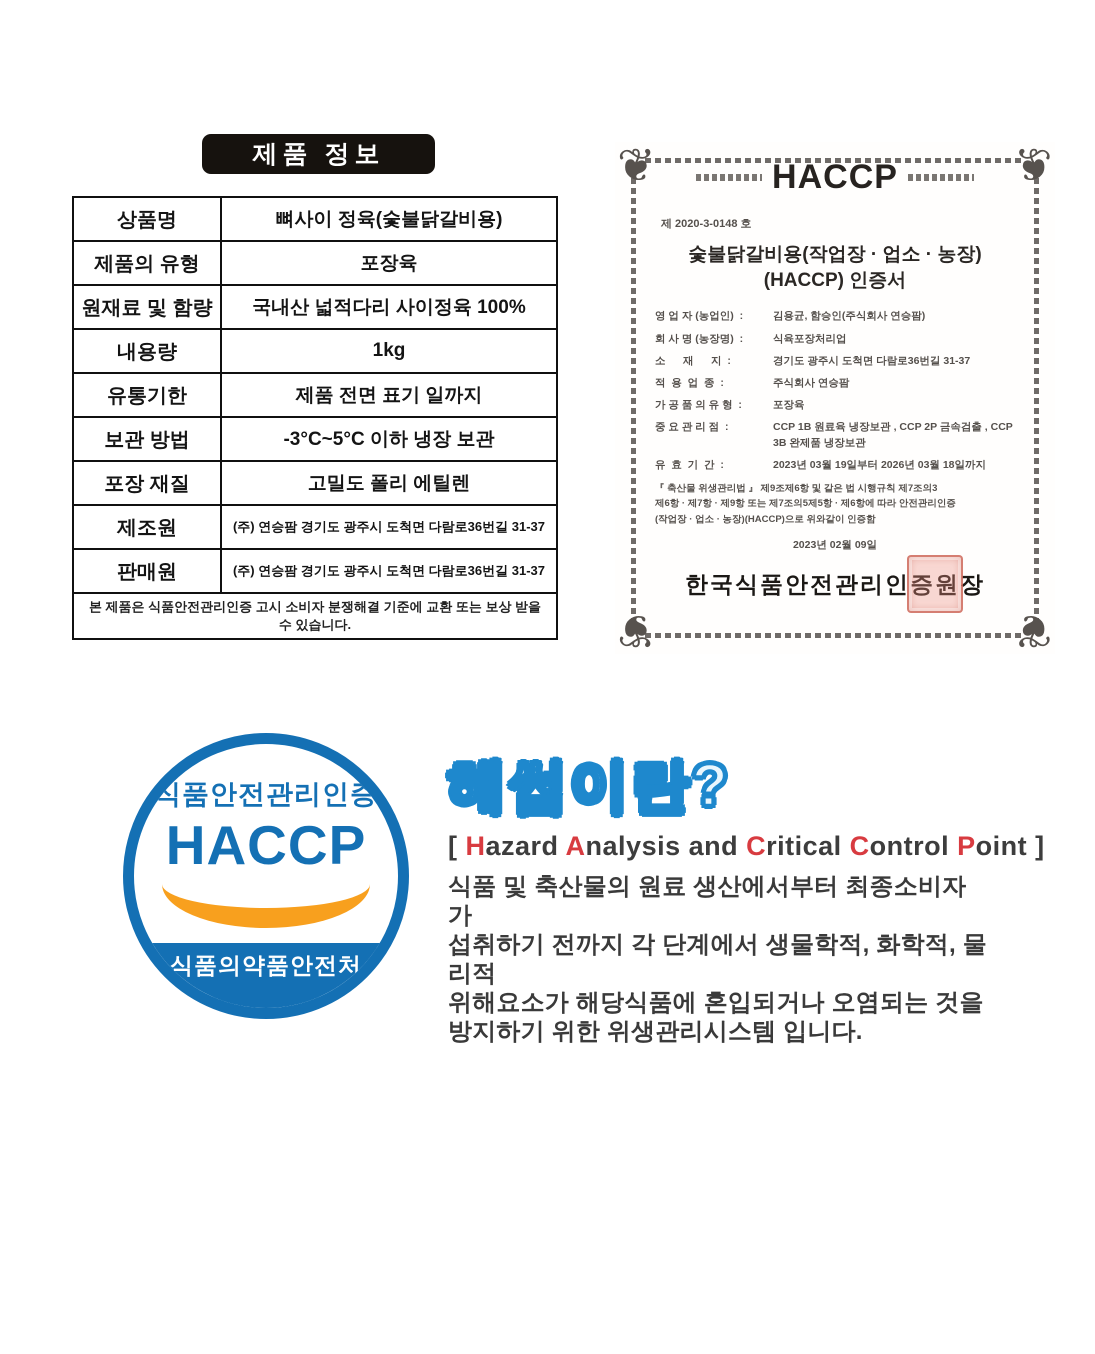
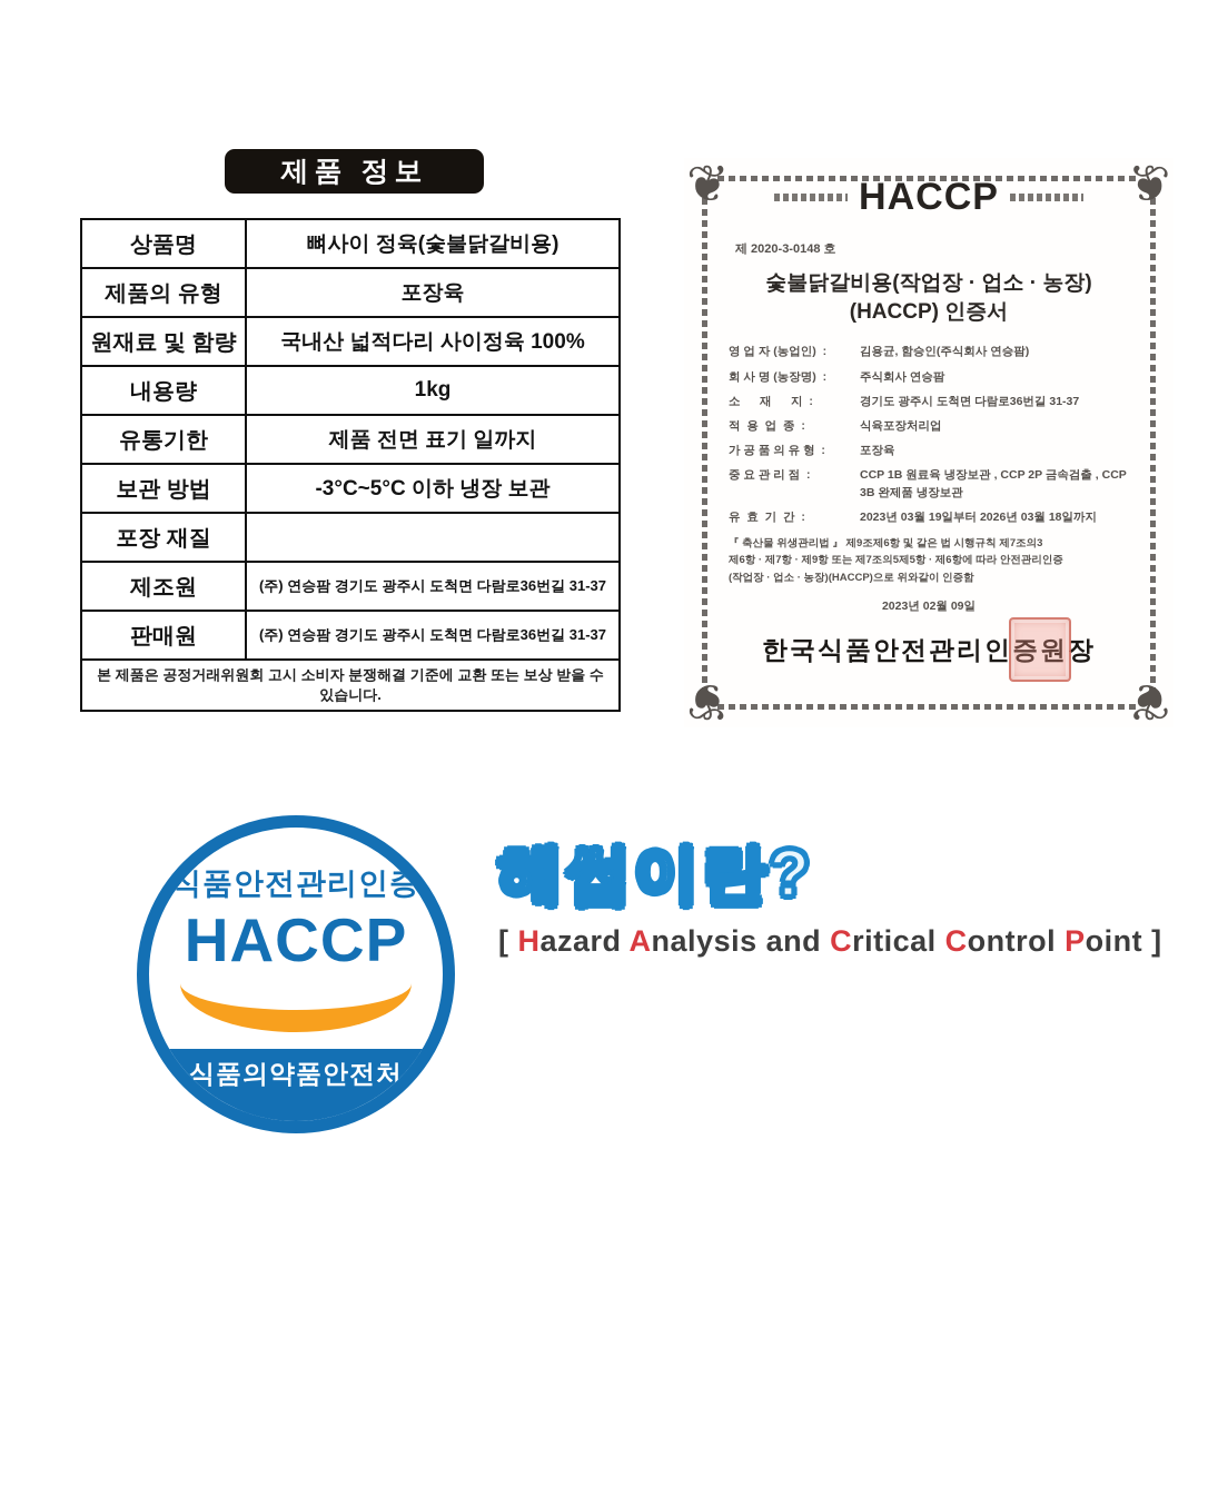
  제품 정보
  상품명
  뼈사이 정육(숯불닭갈비용)
  제품의 유형
  포장육
  원재료 및 함량
  국내산 넓적다리 사이정육 100%
  내용량
  1kg
  유통기한
  제품 전면 표기 일까지
  보관 방법
  -3°C~5°C 이하 냉장 보관
  포장 재질
- 고밀도 폴리 에틸렌
  제조원
  (주) 연승팜 경기도 광주시 도척면 다람로36번길 31-37
  판매원
  (주) 연승팜 경기도 광주시 도척면 다람로36번길 31-37
- 본 제품은 식품안전관리인증 고시 소비자 분쟁해결 기준에 교환 또는 보상 받을 수 있습니다.
+ 본 제품은 공정거래위원회 고시 소비자 분쟁해결 기준에 교환 또는 보상 받을 수 있습니다.
  ❦
  HACCP
  제 2020-3-0148 호
  숯불닭갈비용(작업장 · 업소 · 농장)
  (HACCP) 인증서
  영 업 자 (농업인) :
  김용균, 함승인(주식회사 연승팜)
  회 사 명 (농장명) :
- 식육포장처리업
+ 주식회사 연승팜
  소 재 지 :
  경기도 광주시 도척면 다람로36번길 31-37
  적 용 업 종 :
- 주식회사 연승팜
+ 식육포장처리업
  가 공 품 의 유 형 :
  포장육
  중 요 관 리 점 :
  CCP 1B 원료육 냉장보관 , CCP 2P 금속검출 , CCP 3B 완제품 냉장보관
  유 효 기 간 :
  2023년 03월 19일부터 2026년 03월 18일까지
  『 축산물 위생관리법 』 제9조제6항 및 같은 법 시행규칙 제7조의3
  제6항 · 제7항 · 제9항 또는 제7조의5제5항 · 제6항에 따라 안전관리인증
  (작업장 · 업소 · 농장)(HACCP)으로 위와같이 인증함
  2023년 02월 09일
  한국식품안전관리인증원장
  식품안전관리인증
  HACCP
  식품의약품안전처
  해썹이란?
  [ Hazard Analysis and Critical Control Point ]
- 식품 및 축산물의 원료 생산에서부터 최종소비자가
- 섭취하기 전까지 각 단계에서 생물학적, 화학적, 물리적
- 위해요소가 해당식품에 혼입되거나 오염되는 것을
- 방지하기 위한 위생관리시스템 입니다.
